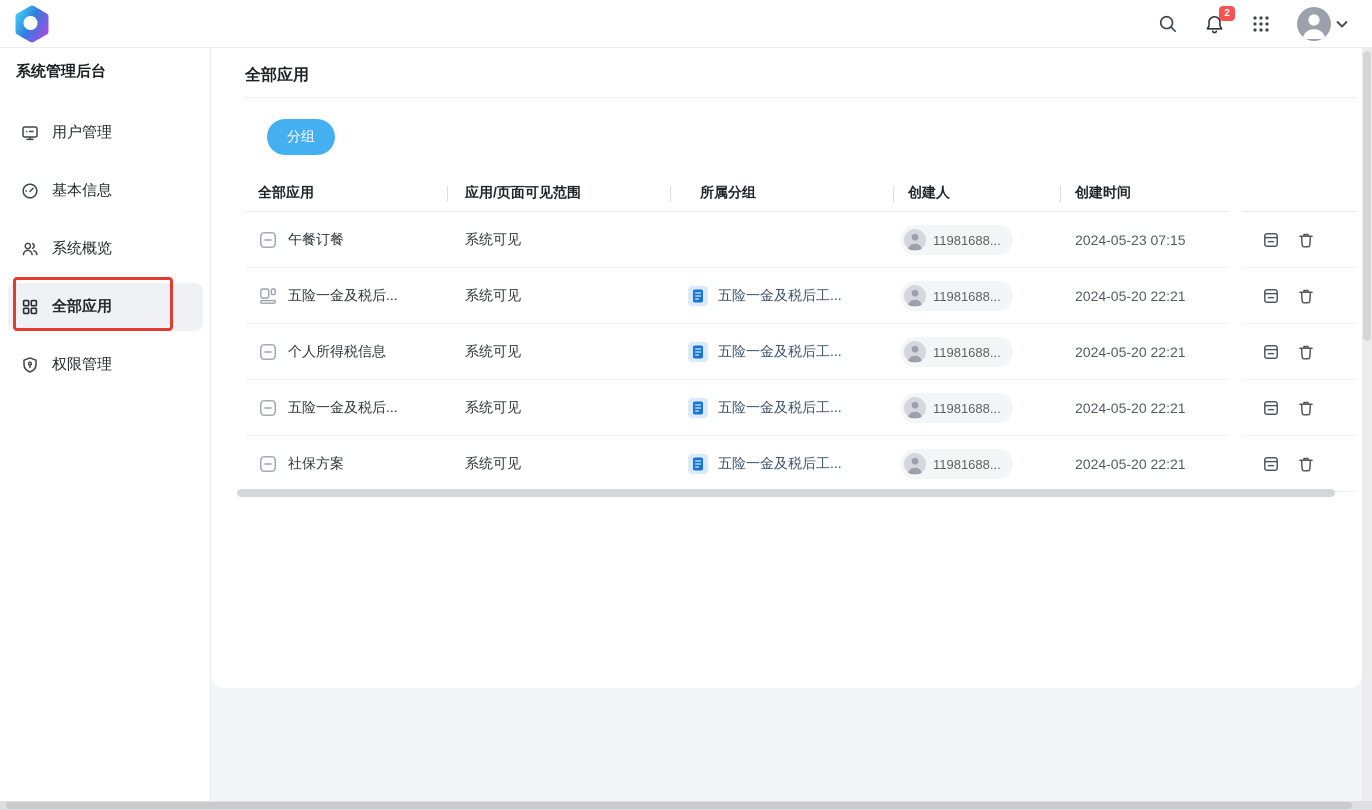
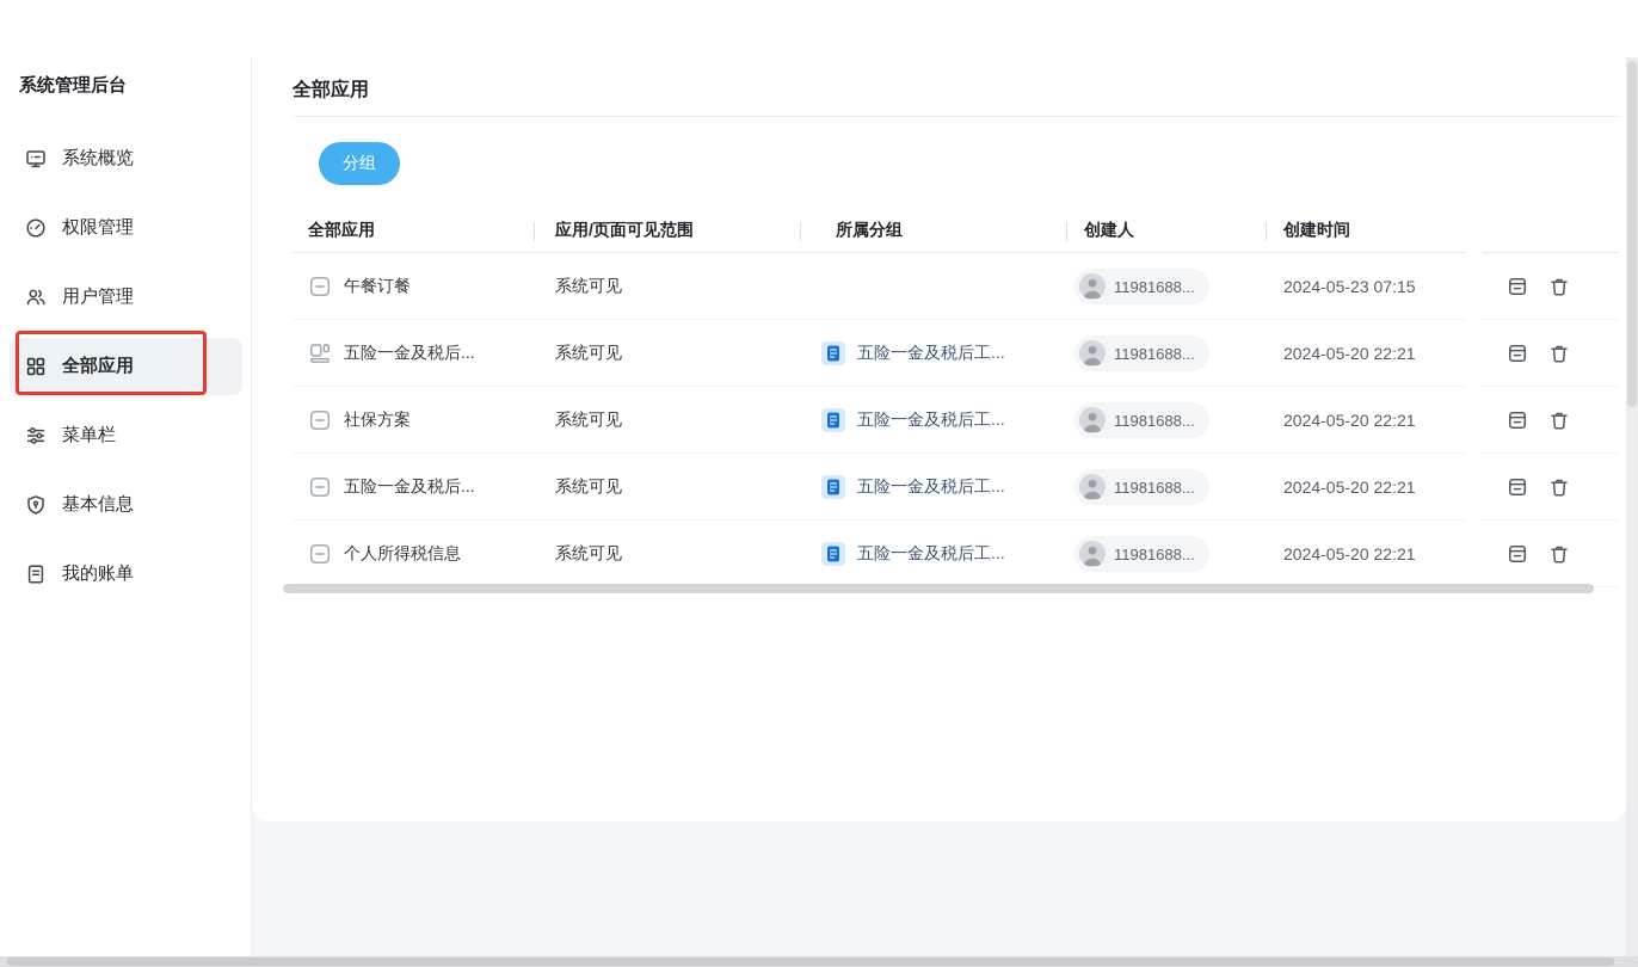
- 2
  系统管理后台
- 用户管理
+ 系统概览
- 基本信息
+ 权限管理
- 系统概览
+ 用户管理
  全部应用
+ 菜单栏
- 权限管理
+ 基本信息
+ 我的账单
  全部应用
  分组
  全部应用
  应用/页面可见范围
  所属分组
  创建人
  创建时间
  午餐订餐
  系统可见
  11981688...
  2024-05-23 07:15
  五险一金及税后...
  系统可见
  五险一金及税后工...
  11981688...
  2024-05-20 22:21
- 个人所得税信息
+ 社保方案
  系统可见
  五险一金及税后工...
  11981688...
  2024-05-20 22:21
  五险一金及税后...
  系统可见
  五险一金及税后工...
  11981688...
  2024-05-20 22:21
- 社保方案
+ 个人所得税信息
  系统可见
  五险一金及税后工...
  11981688...
  2024-05-20 22:21
